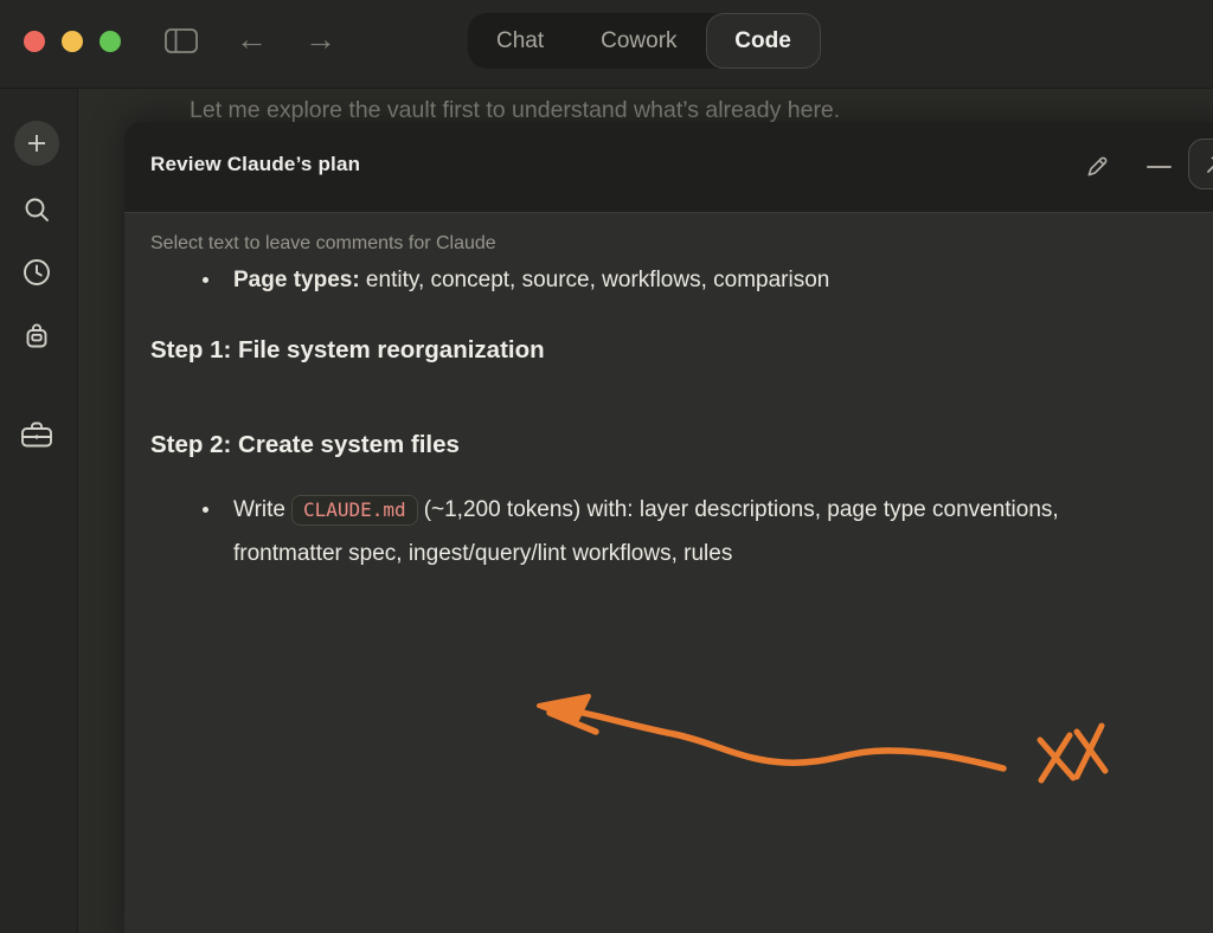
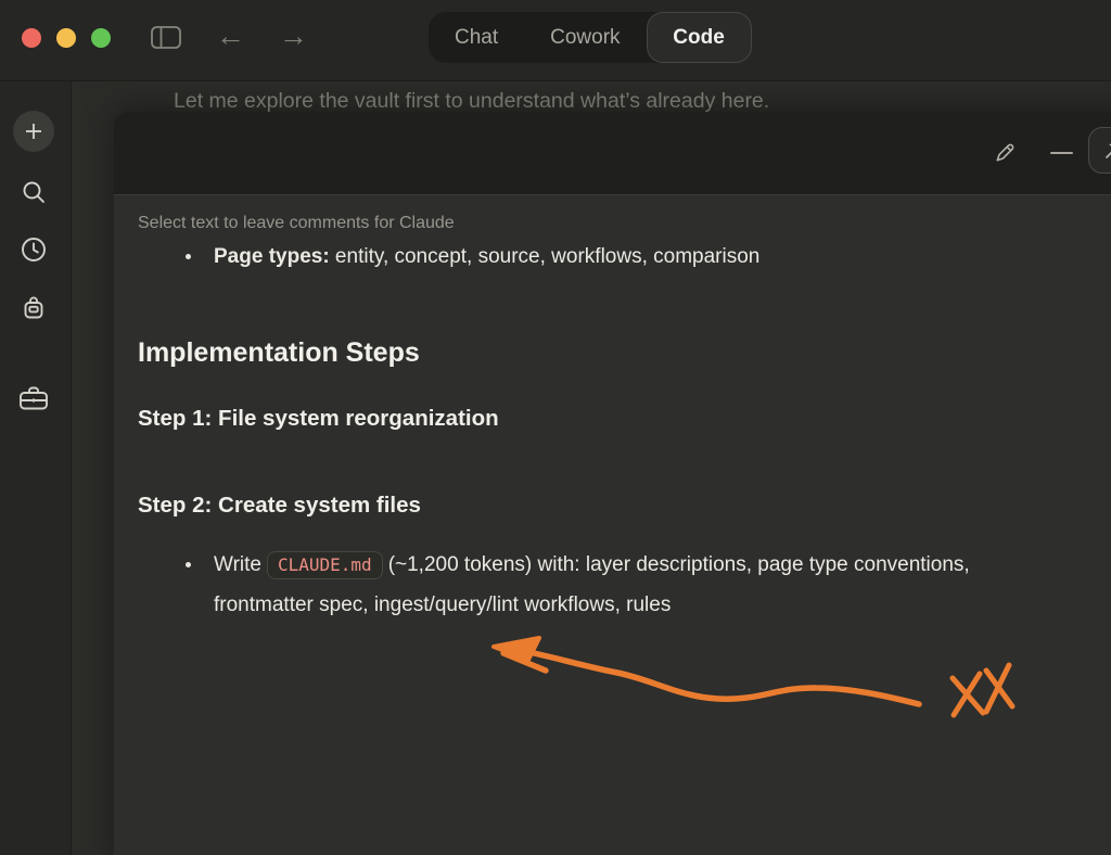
  ←
  →
  Chat
  Cowork
  Code
  Let me explore the vault first to understand what’s already here.
- Review Claude’s plan
  Select text to leave comments for Claude
  Page types: entity, concept, source, workflows, comparison
+ Implementation Steps
  Step 1: File system reorganization
  Step 2: Create system files
  Write CLAUDE.md (~1,200 tokens) with: layer descriptions, page type conventions, frontmatter spec, ingest/query/lint workflows, rules
